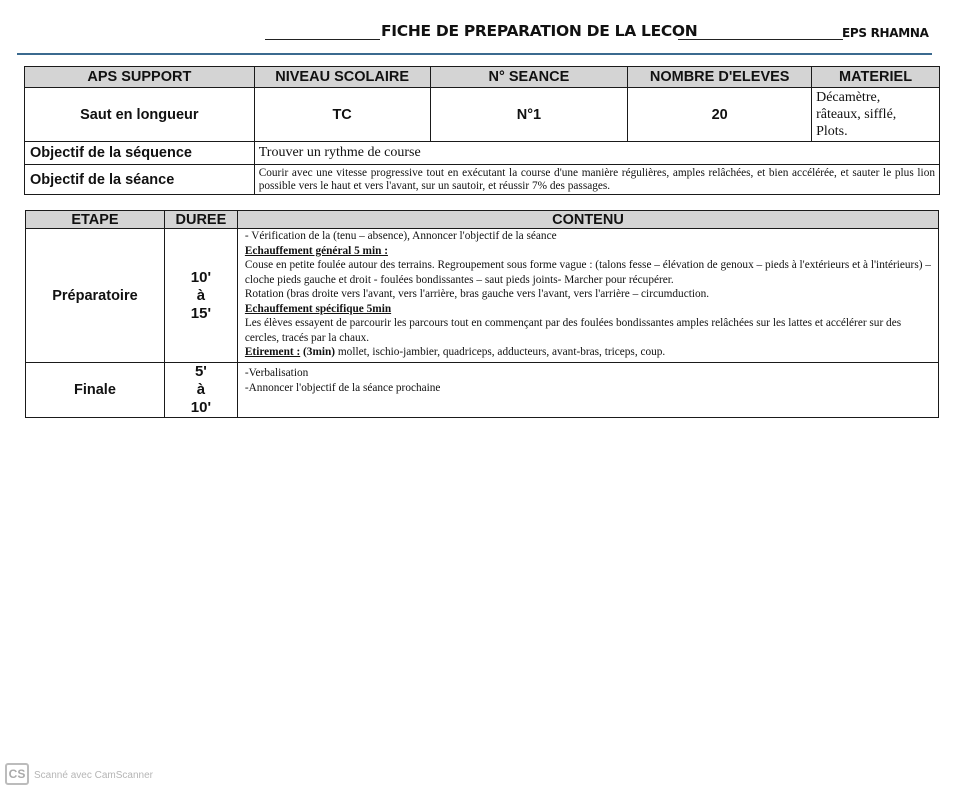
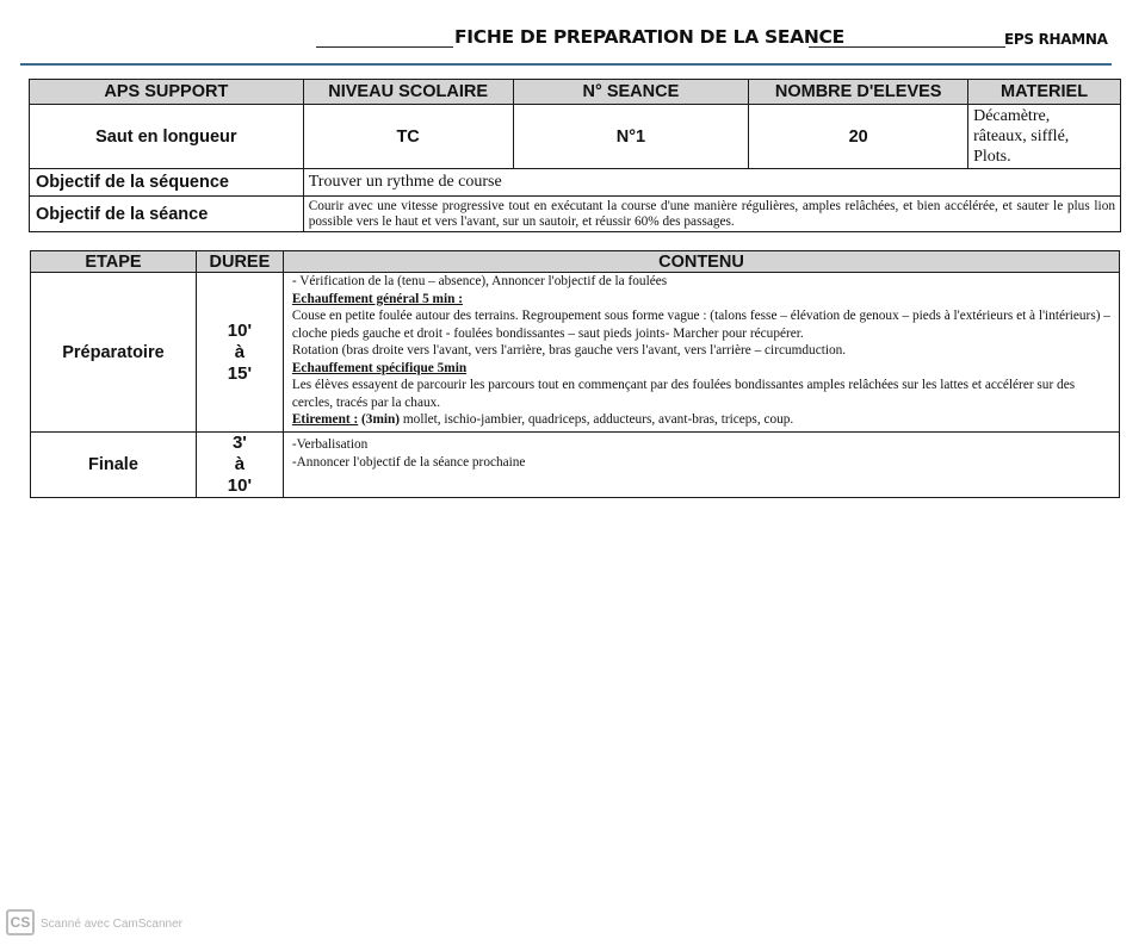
- FICHE DE PREPARATION DE LA LECON
+ FICHE DE PREPARATION DE LA SEANCE
  EPS RHAMNA
  APS SUPPORT	NIVEAU SCOLAIRE	N° SEANCE	NOMBRE D'ELEVES	MATERIEL
  Saut en longueur	TC	N°1	20	Décamètre, râteaux, sifflé, Plots.
  Objectif de la séquence	Trouver un rythme de course
- Objectif de la séance	Courir avec une vitesse progressive tout en exécutant la course d'une manière régulières, amples relâchées, et bien accélérée, et sauter le plus lion possible vers le haut et vers l'avant, sur un sautoir, et réussir 7% des passages.
+ Objectif de la séance	Courir avec une vitesse progressive tout en exécutant la course d'une manière régulières, amples relâchées, et bien accélérée, et sauter le plus lion possible vers le haut et vers l'avant, sur un sautoir, et réussir 60% des passages.
  ETAPE	DUREE	CONTENU
- Préparatoire	10' à 15'	- Vérification de la (tenu – absence), Annoncer l'objectif de la séance Echauffement général 5 min : Couse en petite foulée autour des terrains. Regroupement sous forme vague : (talons fesse – élévation de genoux – pieds à l'extérieurs et à l'intérieurs) – cloche pieds gauche et droit - foulées bondissantes – saut pieds joints- Marcher pour récupérer. Rotation (bras droite vers l'avant, vers l'arrière, bras gauche vers l'avant, vers l'arrière – circumduction. Echauffement spécifique 5min Les élèves essayent de parcourir les parcours tout en commençant par des foulées bondissantes amples relâchées sur les lattes et accélérer sur des cercles, tracés par la chaux. Etirement : (3min) mollet, ischio-jambier, quadriceps, adducteurs, avant-bras, triceps, coup.
+ Préparatoire	10' à 15'	- Vérification de la (tenu – absence), Annoncer l'objectif de la foulées Echauffement général 5 min : Couse en petite foulée autour des terrains. Regroupement sous forme vague : (talons fesse – élévation de genoux – pieds à l'extérieurs et à l'intérieurs) – cloche pieds gauche et droit - foulées bondissantes – saut pieds joints- Marcher pour récupérer. Rotation (bras droite vers l'avant, vers l'arrière, bras gauche vers l'avant, vers l'arrière – circumduction. Echauffement spécifique 5min Les élèves essayent de parcourir les parcours tout en commençant par des foulées bondissantes amples relâchées sur les lattes et accélérer sur des cercles, tracés par la chaux. Etirement : (3min) mollet, ischio-jambier, quadriceps, adducteurs, avant-bras, triceps, coup.
- Finale	5' à 10'	-Verbalisation -Annoncer l'objectif de la séance prochaine
+ Finale	3' à 10'	-Verbalisation -Annoncer l'objectif de la séance prochaine
  CS
  Scanné avec CamScanner
